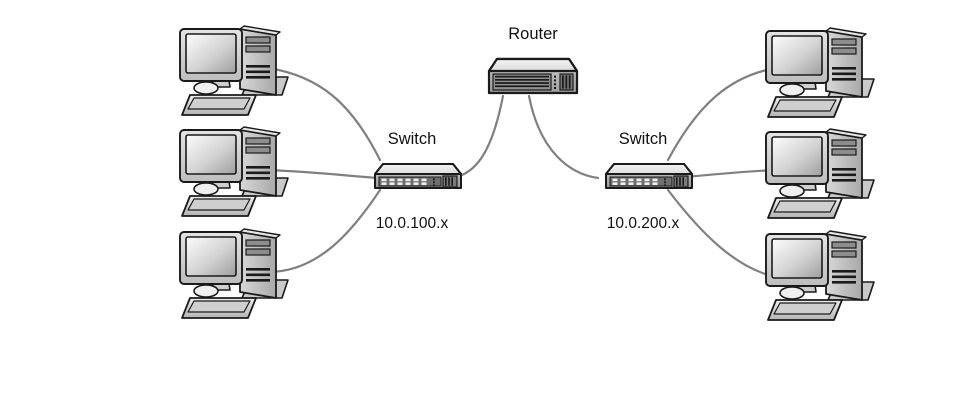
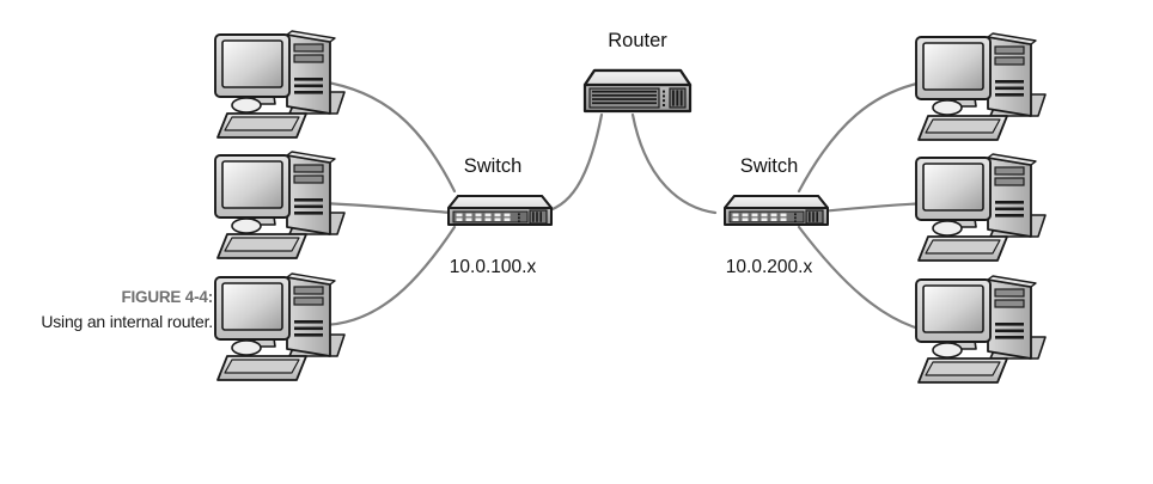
  Router
  Switch
  10.0.100.x
  Switch
  10.0.200.x
+ FIGURE 4-4:
+ Using an internal router.
